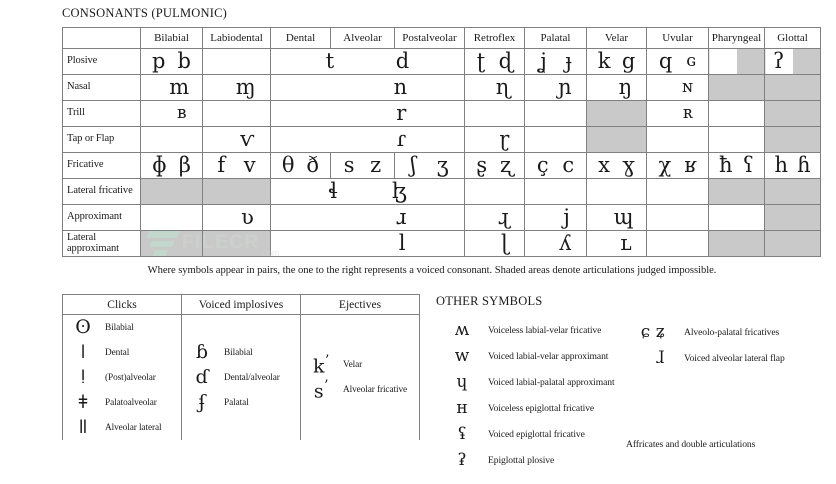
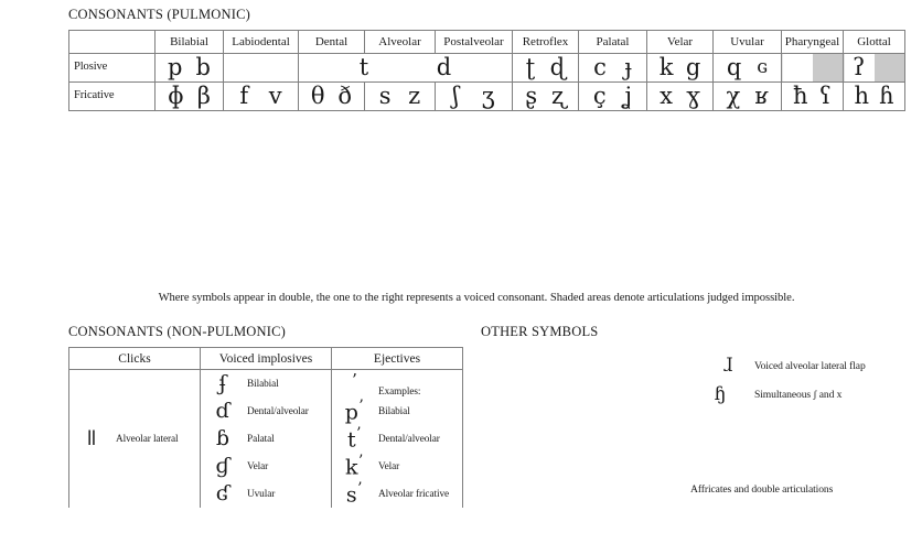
  CONSONANTS (PULMONIC)
  	Bilabial	Labiodental	Dental	Alveolar	Postalveolar	Retroflex	Palatal	Velar	Uvular	Pharyngeal	Glottal
- Plosive	p b		t d	ʈ ɖ	ʝ ɟ	k g	q ɢ		ʔ
+ Plosive	p b		t d	ʈ ɖ	c ɟ	k g	q ɢ		ʔ
- Nasal	m	ɱ	n	ɳ	ɲ	ŋ	ɴ
- Trill	ʙ		r				ʀ
- Tap or Flap		ⱱ	ɾ	ɽ
- Fricative	ɸ β	f v	θ ð	s z	ʃ ʒ	ʂ ʐ	ç c	x ɣ	χ ʁ	ħ ʕ	h ɦ
+ Fricative	ɸ β	f v	θ ð	s z	ʃ ʒ	ʂ ʐ	ç ʝ	x ɣ	χ ʁ	ħ ʕ	h ɦ
- Lateral fricative			ɬ ɮ
- Approximant		ʋ	ɹ	ɻ	j	ɰ
- Lateral approximant			l	ɭ	ʎ	ʟ
- Where symbols appear in pairs, the one to the right represents a voiced consonant. Shaded areas denote articulations judged impossible.
+ Where symbols appear in double, the one to the right represents a voiced consonant. Shaded areas denote articulations judged impossible.
+ CONSONANTS (NON-PULMONIC)
  Clicks	Voiced implosives	Ejectives
- ʘ	Bilabial
- ǀ	Dental
- ǃ	(Post)alveolar
- ǂ	Palatoalveolar
  ǁ	Alveolar lateral
- ɓ	Bilabial
+ ʄ	Bilabial
  ɗ	Dental/alveolar
- ʄ	Palatal
+ ɓ	Palatal
+ ɠ	Velar
+ ʛ	Uvular
+ ʼ	Examples:
+ pʼ	Bilabial
+ tʼ	Dental/alveolar
  kʼ	Velar
  sʼ	Alveolar fricative
  OTHER SYMBOLS
- ʍ
- Voiceless labial-velar fricative
- w
- Voiced labial-velar approximant
- ɥ
- Voiced labial-palatal approximant
- ʜ
- Voiceless epiglottal fricative
- ʢ
- Voiced epiglottal fricative
- ʡ
- Epiglottal plosive
- ɕ ʑ
- Alveolo-palatal fricatives
  ɺ
  Voiced alveolar lateral flap
+ ɧ
+ Simultaneous ʃ and x
  Affricates and double articulations
- FILECR
- .com
